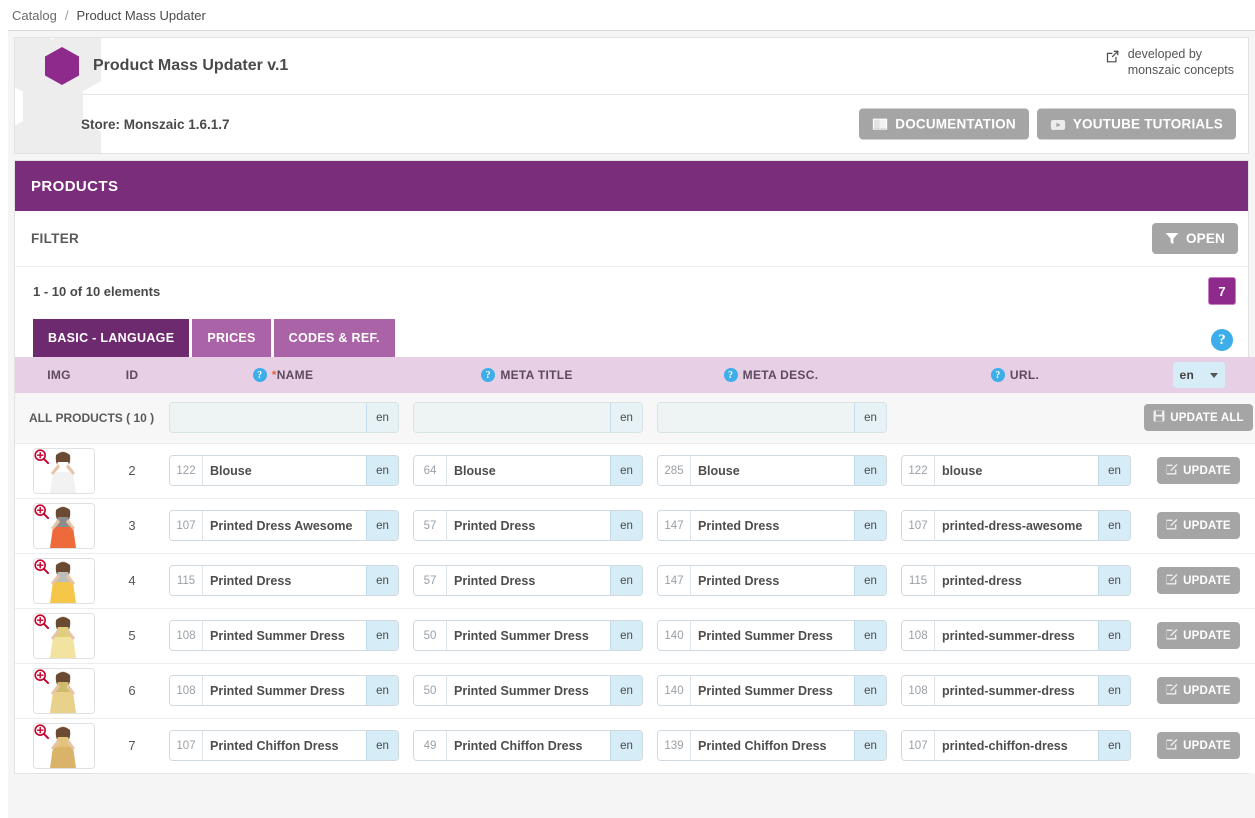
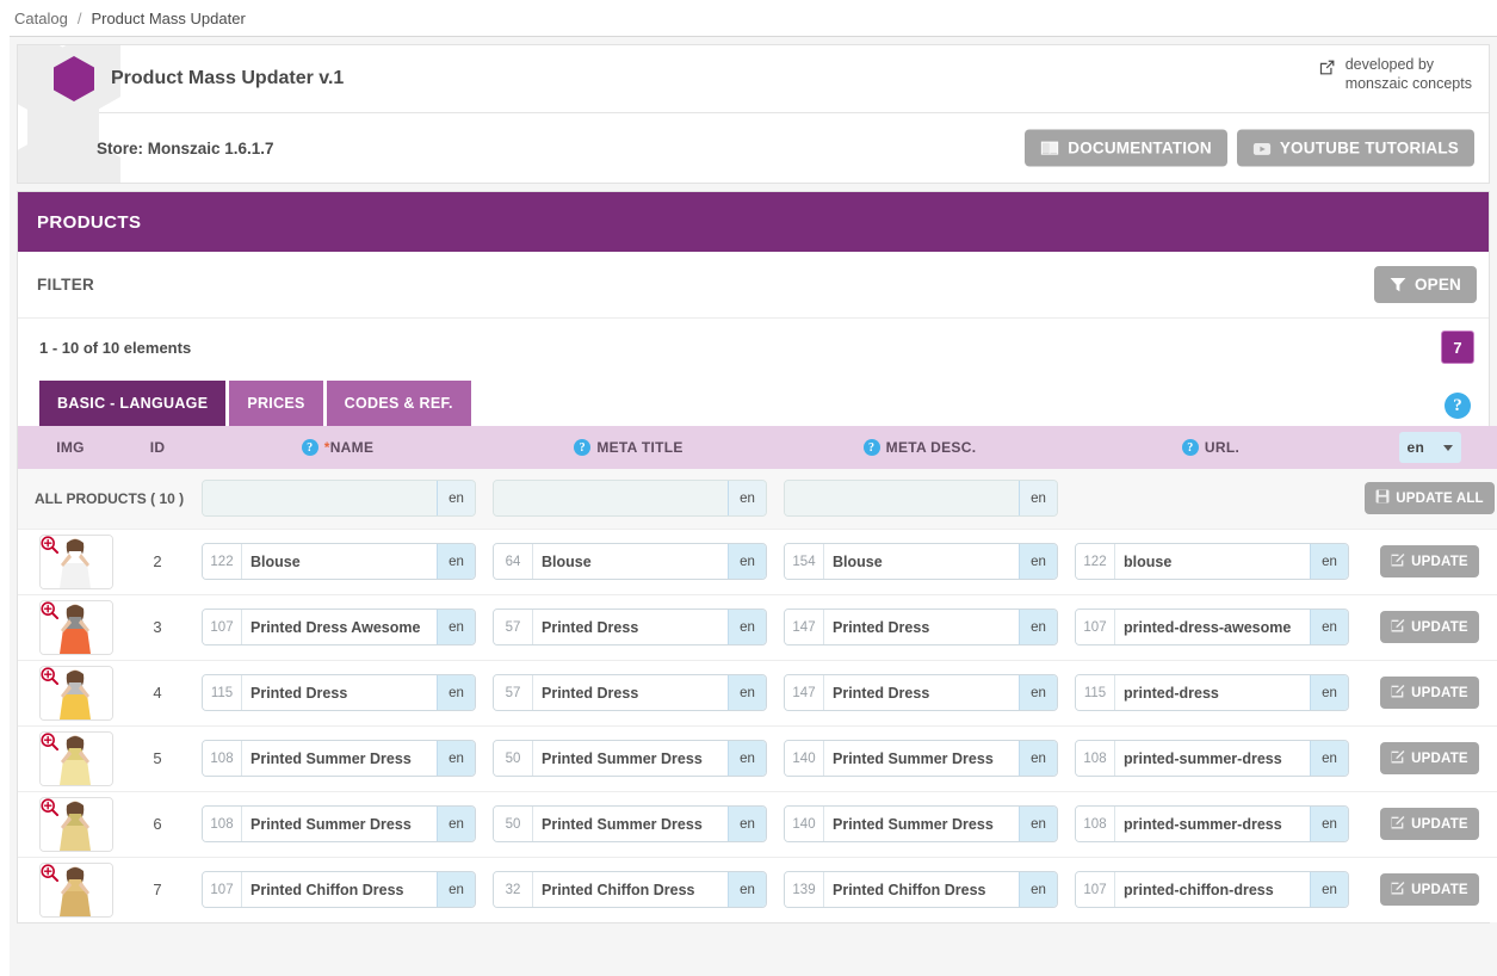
  Catalog
  /
  Product Mass Updater
  Product Mass Updater v.1
  developed by
  monszaic concepts
  Store: Monszaic 1.6.1.7
  DOCUMENTATION
  YOUTUBE TUTORIALS
  PRODUCTS
  FILTER
  OPEN
  1 - 10 of 10 elements
  7
  BASIC - LANGUAGE
  PRICES
  CODES & REF.
  ?
  IMG	ID	? *NAME	? META TITLE	? META DESC.	? URL.	en
  ALL PRODUCTS ( 10 )	en	en	en		UPDATE ALL
- 	2	122 Blouse en	64 Blouse en	285 Blouse en	122 blouse en	UPDATE
+ 	2	122 Blouse en	64 Blouse en	154 Blouse en	122 blouse en	UPDATE
  	3	107 Printed Dress Awesome en	57 Printed Dress en	147 Printed Dress en	107 printed-dress-awesome en	UPDATE
  	4	115 Printed Dress en	57 Printed Dress en	147 Printed Dress en	115 printed-dress en	UPDATE
  	5	108 Printed Summer Dress en	50 Printed Summer Dress en	140 Printed Summer Dress en	108 printed-summer-dress en	UPDATE
  	6	108 Printed Summer Dress en	50 Printed Summer Dress en	140 Printed Summer Dress en	108 printed-summer-dress en	UPDATE
- 	7	107 Printed Chiffon Dress en	49 Printed Chiffon Dress en	139 Printed Chiffon Dress en	107 printed-chiffon-dress en	UPDATE
+ 	7	107 Printed Chiffon Dress en	32 Printed Chiffon Dress en	139 Printed Chiffon Dress en	107 printed-chiffon-dress en	UPDATE
